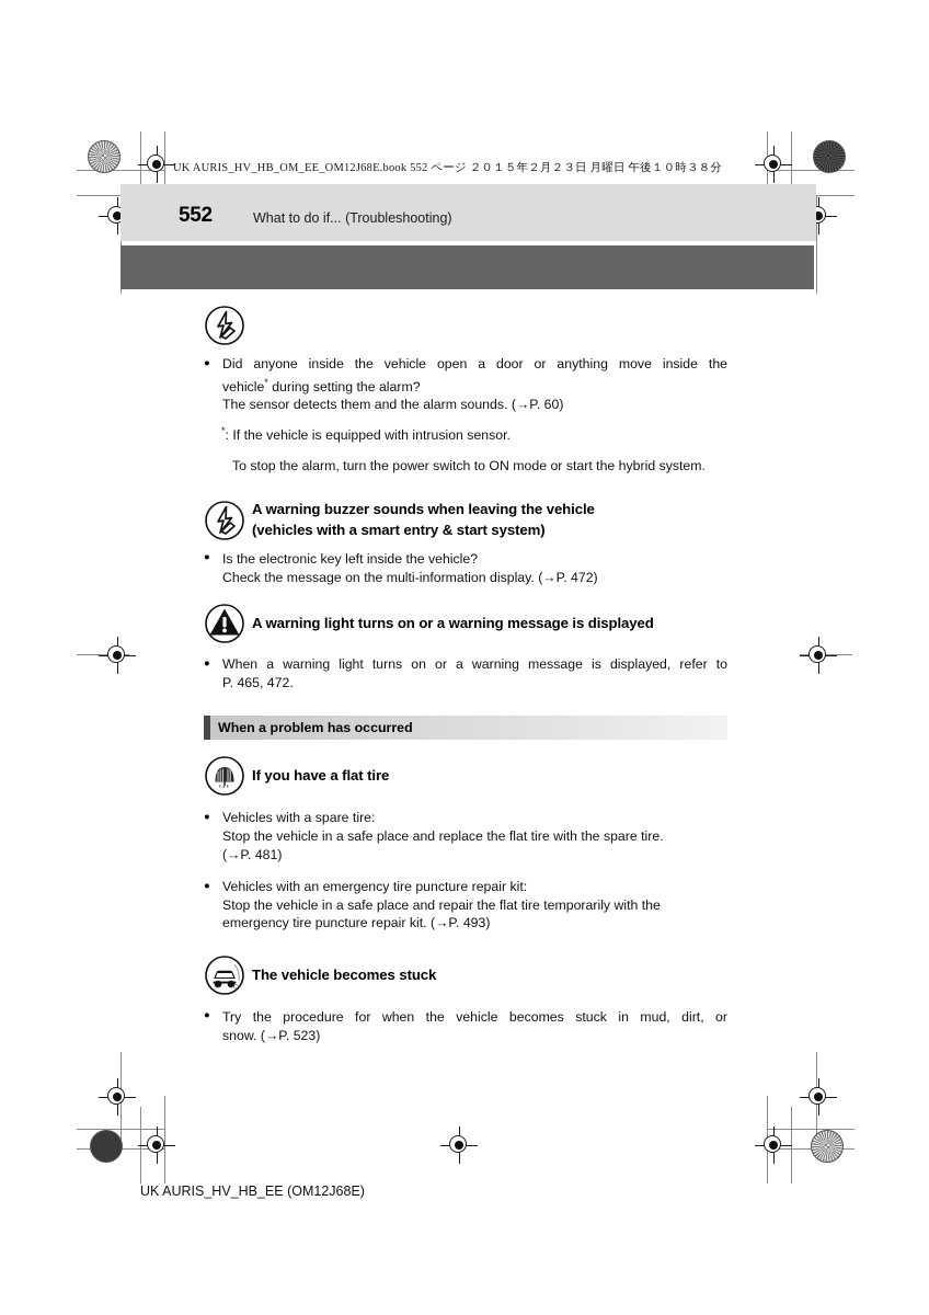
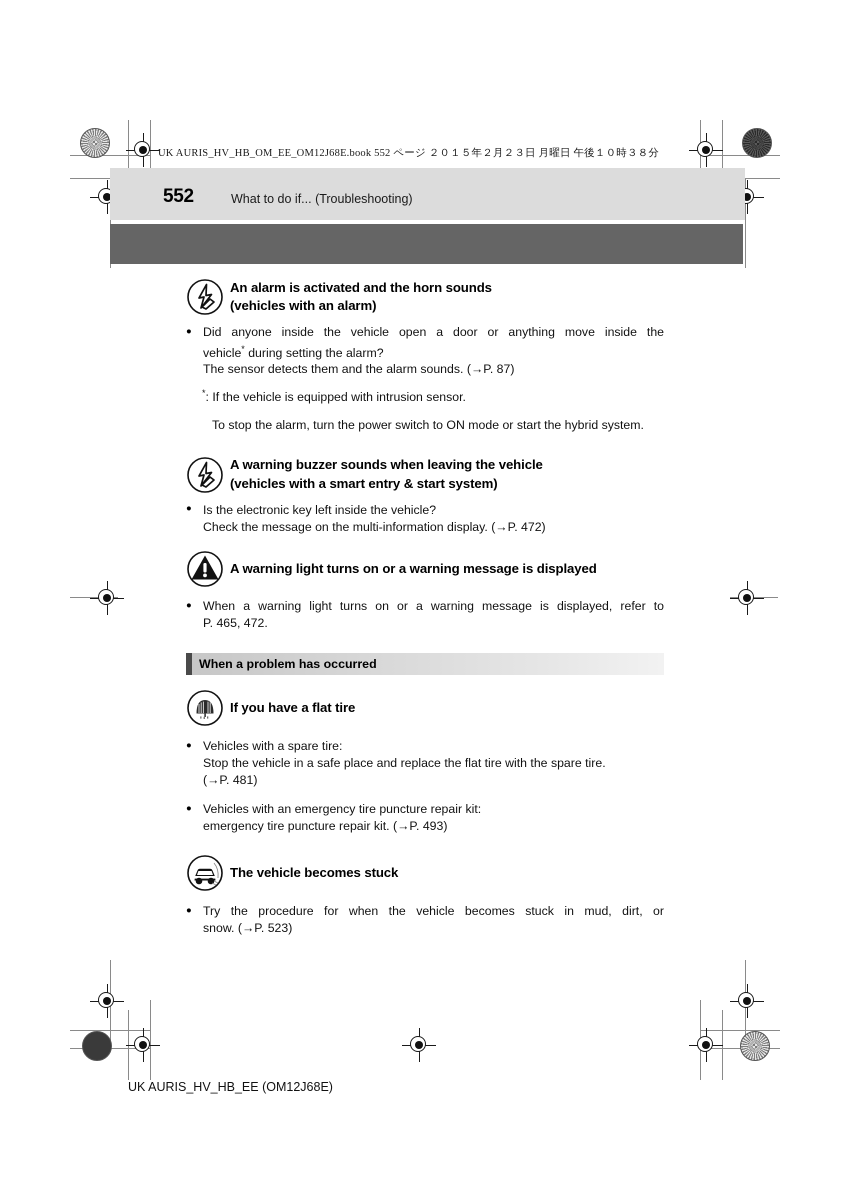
  UK AURIS_HV_HB_OM_EE_OM12J68E.book 552 ページ ２０１５年２月２３日 月曜日 午後１０時３８分
  552
  What to do if... (Troubleshooting)
+ An alarm is activated and the horn sounds
+ (vehicles with an alarm)
  Did anyone inside the vehicle open a door or anything move inside the
  vehicle* during setting the alarm?
- The sensor detects them and the alarm sounds. (→P. 60)
+ The sensor detects them and the alarm sounds. (→P. 87)
  *: If the vehicle is equipped with intrusion sensor.
  To stop the alarm, turn the power switch to ON mode or start the hybrid system.
  A warning buzzer sounds when leaving the vehicle
  (vehicles with a smart entry & start system)
  Is the electronic key left inside the vehicle?
  Check the message on the multi-information display. (→P. 472)
  A warning light turns on or a warning message is displayed
  When a warning light turns on or a warning message is displayed, refer to
  P. 465, 472.
  When a problem has occurred
  If you have a flat tire
  Vehicles with a spare tire:
  Stop the vehicle in a safe place and replace the flat tire with the spare tire.
  (→P. 481)
  Vehicles with an emergency tire puncture repair kit:
- Stop the vehicle in a safe place and repair the flat tire temporarily with the
  emergency tire puncture repair kit. (→P. 493)
  The vehicle becomes stuck
  Try the procedure for when the vehicle becomes stuck in mud, dirt, or
  snow. (→P. 523)
  UK AURIS_HV_HB_EE (OM12J68E)
